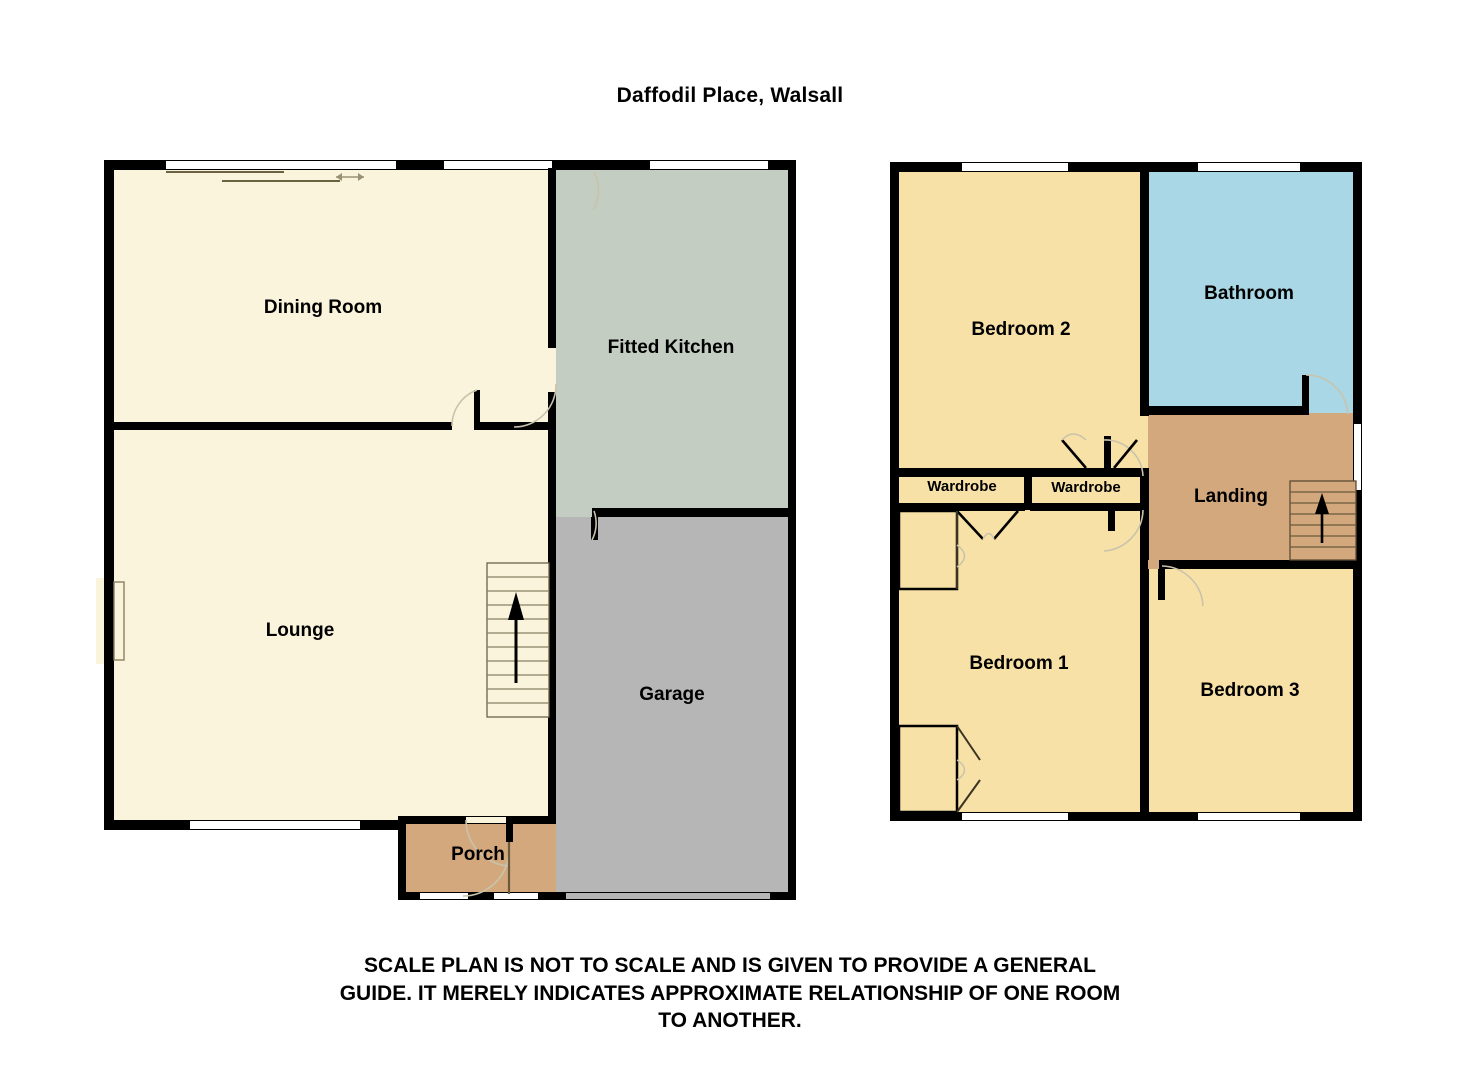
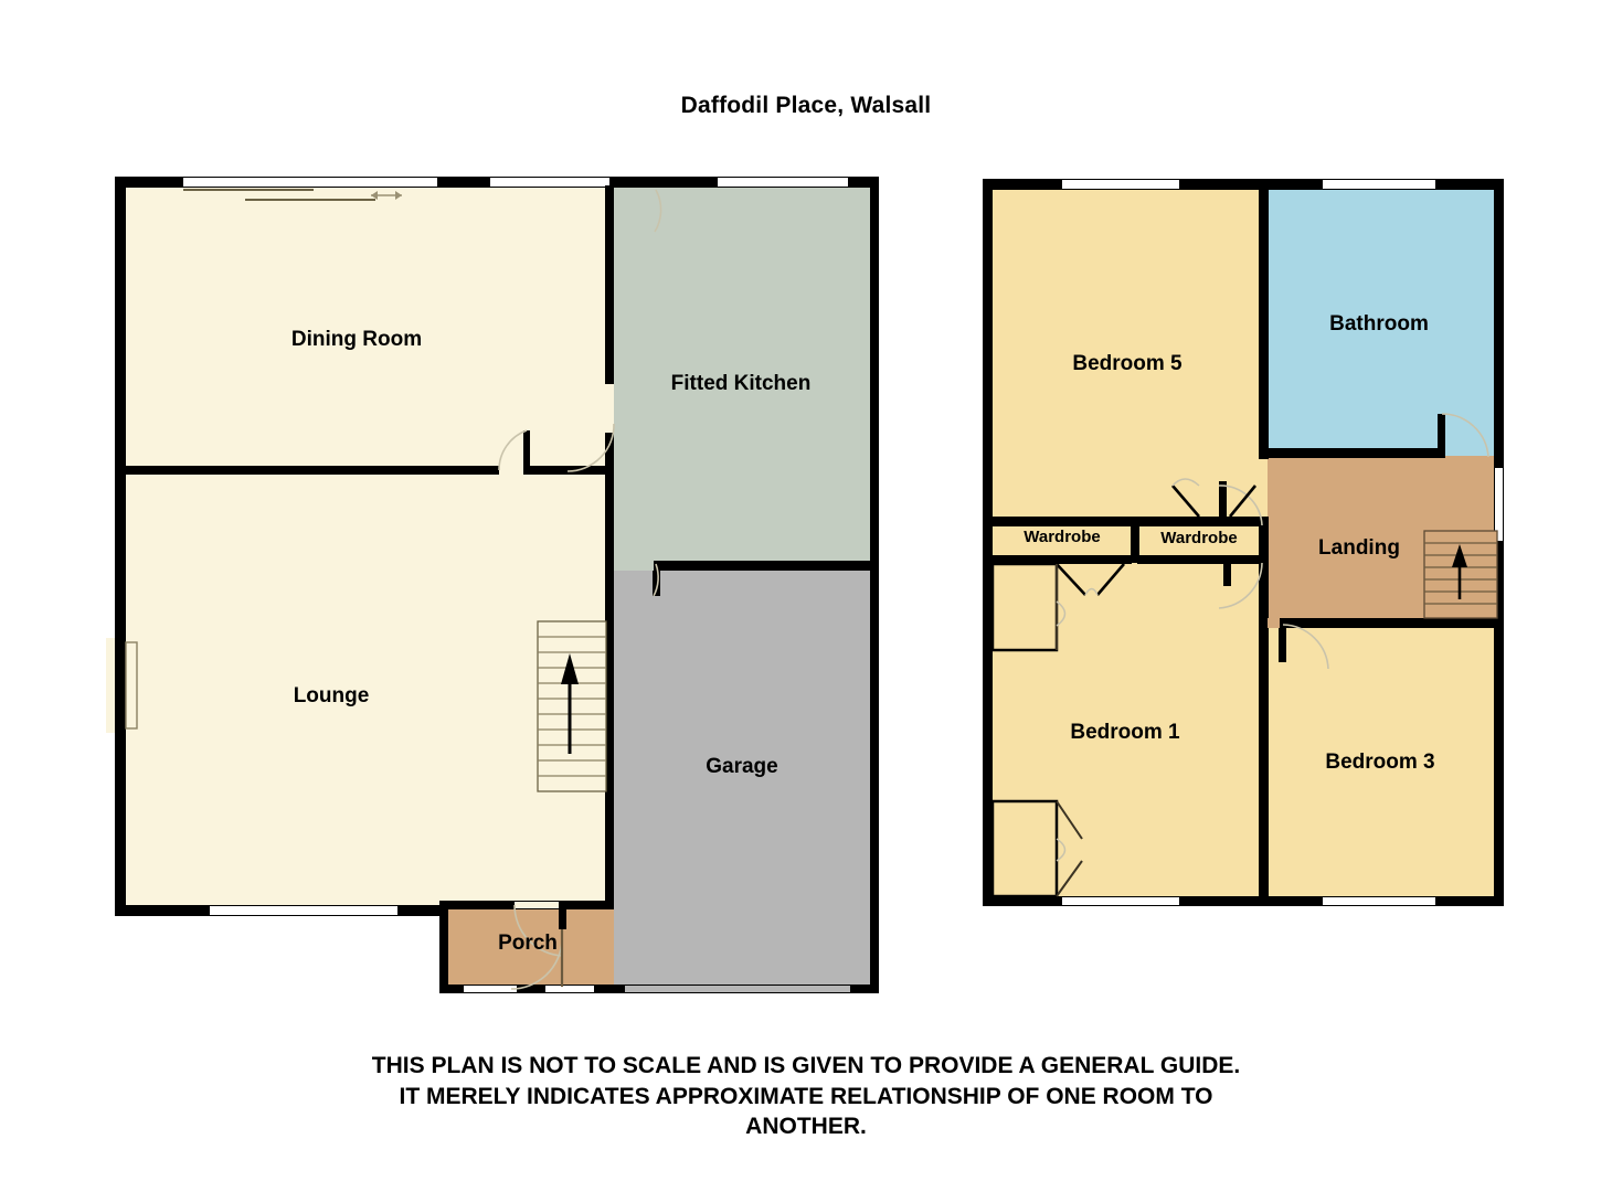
  Daffodil Place, Walsall
  Dining Room
  Lounge
  Fitted Kitchen
  Garage
  Porch
- Bedroom 2
+ Bedroom 5
  Bathroom
  Wardrobe
  Wardrobe
  Landing
  Bedroom 1
  Bedroom 3
- SCALE PLAN IS NOT TO SCALE AND IS GIVEN TO PROVIDE A GENERAL GUIDE. IT MERELY INDICATES APPROXIMATE RELATIONSHIP OF ONE ROOM TO ANOTHER.
+ THIS PLAN IS NOT TO SCALE AND IS GIVEN TO PROVIDE A GENERAL GUIDE. IT MERELY INDICATES APPROXIMATE RELATIONSHIP OF ONE ROOM TO ANOTHER.
